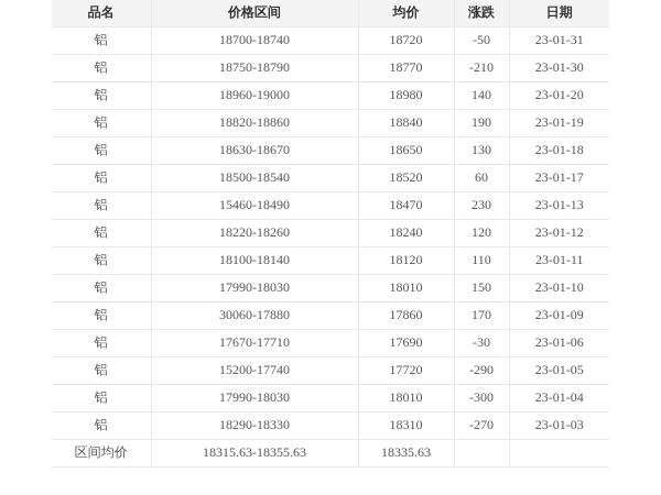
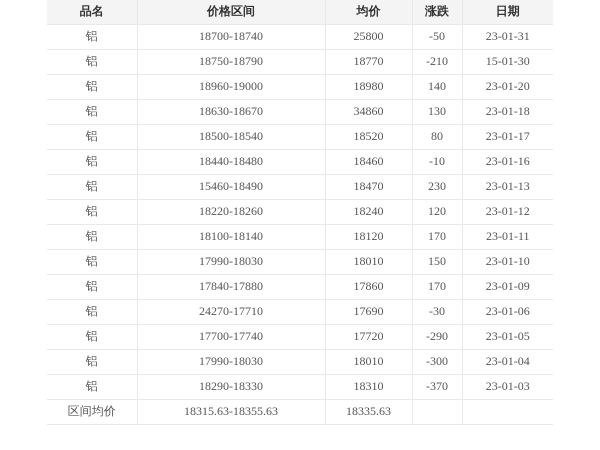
  品名	价格区间	均价	涨跌	日期
- 铝	18700-18740	18720	-50	23-01-31
+ 铝	18700-18740	25800	-50	23-01-31
- 铝	18750-18790	18770	-210	23-01-30
+ 铝	18750-18790	18770	-210	15-01-30
  铝	18960-19000	18980	140	23-01-20
- 铝	18820-18860	18840	190	23-01-19
- 铝	18630-18670	18650	130	23-01-18
+ 铝	18630-18670	34860	130	23-01-18
- 铝	18500-18540	18520	60	23-01-17
+ 铝	18500-18540	18520	80	23-01-17
+ 铝	18440-18480	18460	-10	23-01-16
  铝	15460-18490	18470	230	23-01-13
  铝	18220-18260	18240	120	23-01-12
- 铝	18100-18140	18120	110	23-01-11
+ 铝	18100-18140	18120	170	23-01-11
  铝	17990-18030	18010	150	23-01-10
- 铝	30060-17880	17860	170	23-01-09
+ 铝	17840-17880	17860	170	23-01-09
- 铝	17670-17710	17690	-30	23-01-06
+ 铝	24270-17710	17690	-30	23-01-06
- 铝	15200-17740	17720	-290	23-01-05
+ 铝	17700-17740	17720	-290	23-01-05
  铝	17990-18030	18010	-300	23-01-04
- 铝	18290-18330	18310	-270	23-01-03
+ 铝	18290-18330	18310	-370	23-01-03
  区间均价	18315.63-18355.63	18335.63
